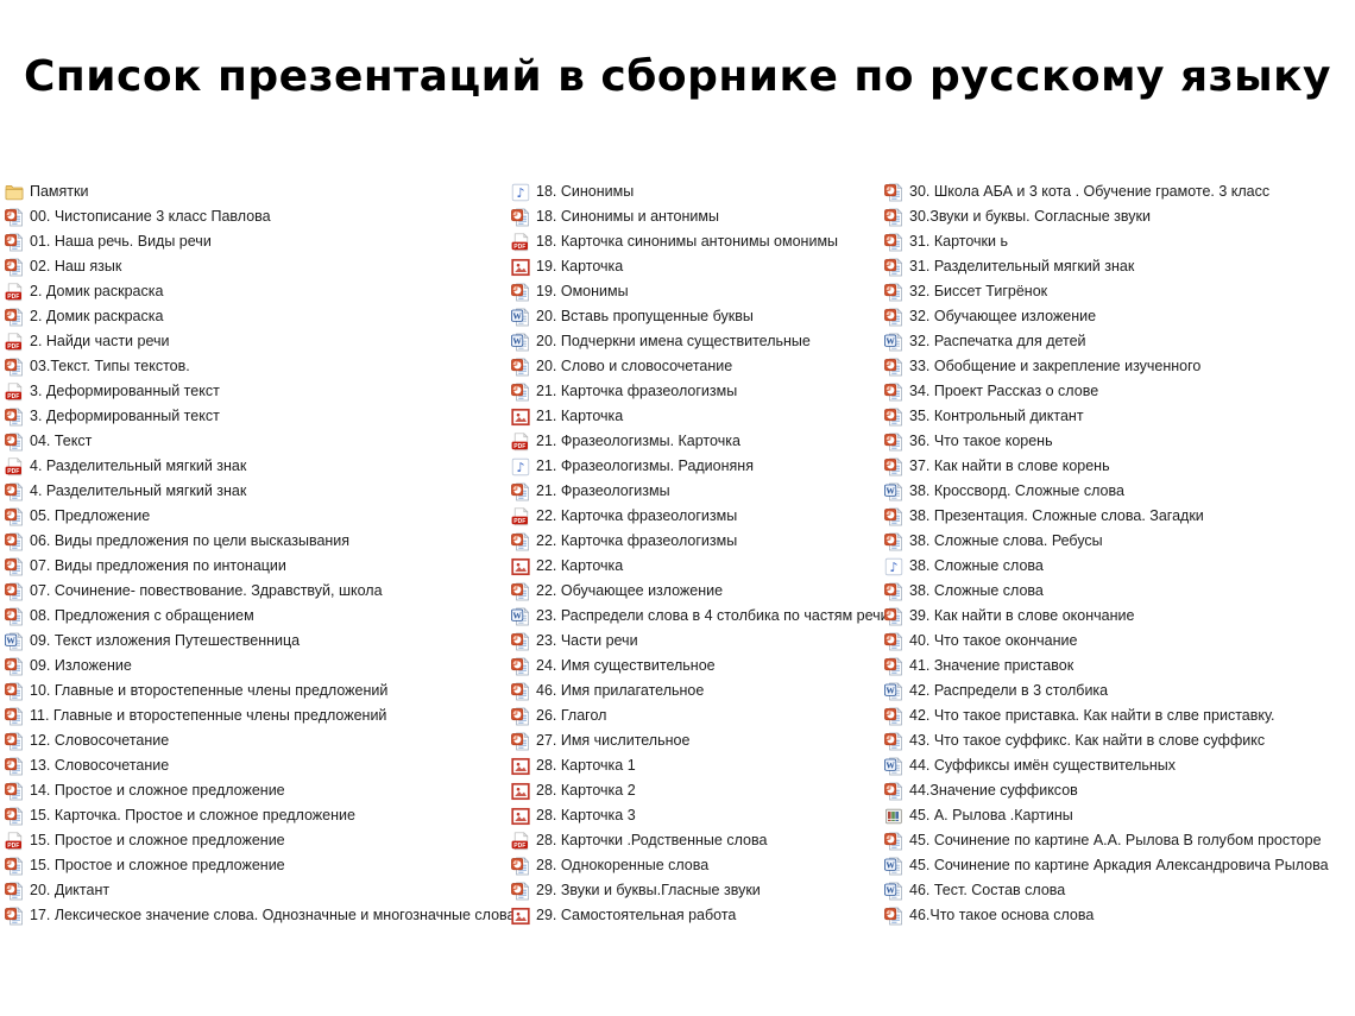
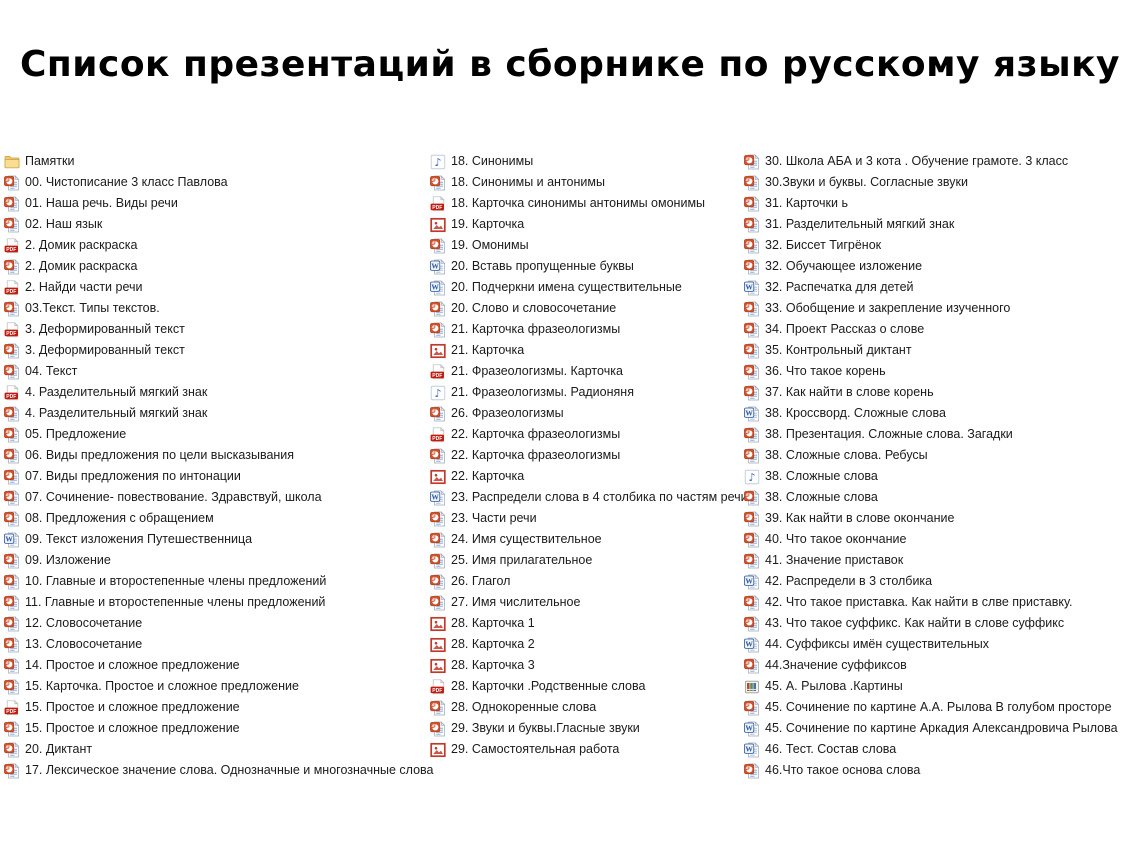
  Список презентаций в сборнике по русскому языку
  Памятки
  00. Чистописание 3 класс Павлова
  01. Наша речь. Виды речи
  02. Наш язык
  2. Домик раскраска
  2. Домик раскраска
  2. Найди части речи
  03.Текст. Типы текстов.
  3. Деформированный текст
  3. Деформированный текст
  04. Текст
  4. Разделительный мягкий знак
  4. Разделительный мягкий знак
  05. Предложение
  06. Виды предложения по цели высказывания
  07. Виды предложения по интонации
  07. Сочинение- повествование. Здравствуй, школа
  08. Предложения с обращением
  W
  09. Текст изложения Путешественница
  09. Изложение
  10. Главные и второстепенные члены предложений
  11. Главные и второстепенные члены предложений
  12. Словосочетание
  13. Словосочетание
  14. Простое и сложное предложение
  15. Карточка. Простое и сложное предложение
  15. Простое и сложное предложение
  15. Простое и сложное предложение
  20. Диктант
  17. Лексическое значение слова. Однозначные и многозначные слова
  ♪
  18. Синонимы
  18. Синонимы и антонимы
  18. Карточка синонимы антонимы омонимы
  19. Карточка
  19. Омонимы
  W
  20. Вставь пропущенные буквы
  W
  20. Подчеркни имена существительные
  20. Слово и словосочетание
  21. Карточка фразеологизмы
  21. Карточка
  21. Фразеологизмы. Карточка
  ♪
  21. Фразеологизмы. Радионяня
- 21. Фразеологизмы
+ 26. Фразеологизмы
  22. Карточка фразеологизмы
  22. Карточка фразеологизмы
  22. Карточка
- 22. Обучающее изложение
  W
  23. Распредели слова в 4 столбика по частям реч
  23. Части речи
  24. Имя существительное
- 46. Имя прилагательное
+ 25. Имя прилагательное
  26. Глагол
  27. Имя числительное
  28. Карточка 1
  28. Карточка 2
  28. Карточка 3
  28. Карточки .Родственные слова
  28. Однокоренные слова
  29. Звуки и буквы.Гласные звуки
  29. Самостоятельная работа
  30. Школа АБА и 3 кота . Обучение грамоте. 3 класс
  30.Звуки и буквы. Согласные звуки
  31. Карточки ь
  31. Разделительный мягкий знак
  32. Биссет Тигрёнок
  32. Обучающее изложение
  W
  32. Распечатка для детей
  33. Обобщение и закрепление изученного
  34. Проект Рассказ о слове
  35. Контрольный диктант
  36. Что такое корень
  37. Как найти в слове корень
  W
  38. Кроссворд. Сложные слова
  38. Презентация. Сложные слова. Загадки
  38. Сложные слова. Ребусы
  ♪
  38. Сложные слова
  38. Сложные слова
  39. Как найти в слове окончание
  40. Что такое окончание
  41. Значение приставок
  W
  42. Распредели в 3 столбика
  42. Что такое приставка. Как найти в слве приставку.
  43. Что такое суффикс. Как найти в слове суффикс
  W
  44. Суффиксы имён существительных
  44.Значение суффиксов
  45. А. Рылова .Картины
  45. Сочинение по картине А.А. Рылова В голубом просторе
  W
  45. Сочинение по картине Аркадия Александровича Рылова
  W
  46. Тест. Состав слова
  46.Что такое основа слова
